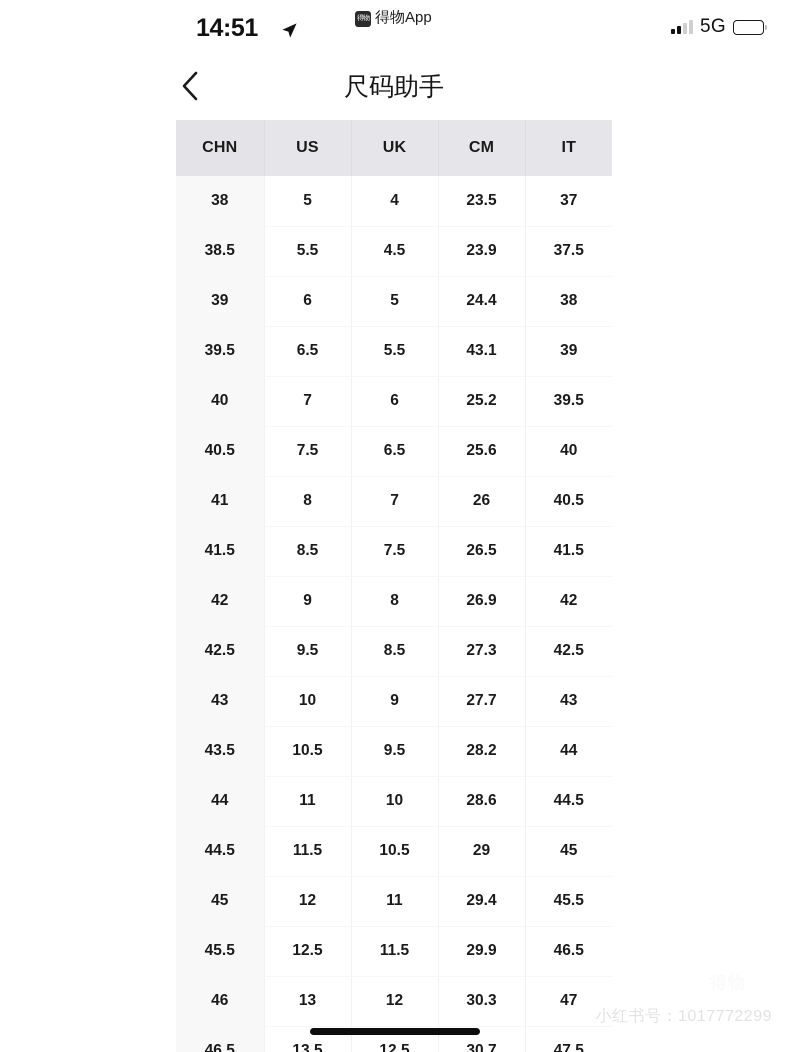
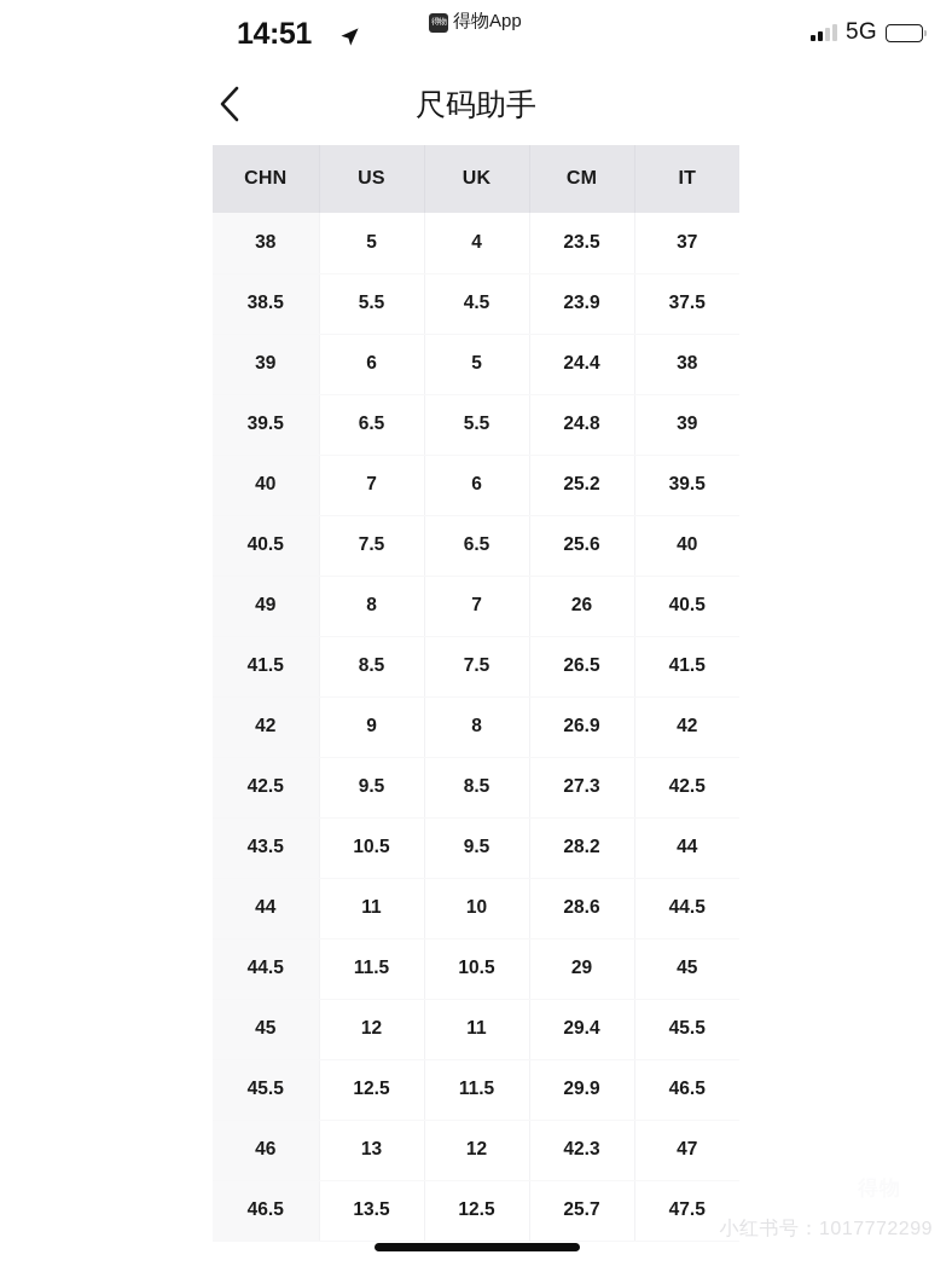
  14:51
  得物App
  5G
  尺码助手
  CHN	US	UK	CM	IT
  38	5	4	23.5	37
  38.5	5.5	4.5	23.9	37.5
  39	6	5	24.4	38
- 39.5	6.5	5.5	43.1	39
+ 39.5	6.5	5.5	24.8	39
  40	7	6	25.2	39.5
  40.5	7.5	6.5	25.6	40
- 41	8	7	26	40.5
+ 49	8	7	26	40.5
  41.5	8.5	7.5	26.5	41.5
  42	9	8	26.9	42
  42.5	9.5	8.5	27.3	42.5
- 43	10	9	27.7	43
  43.5	10.5	9.5	28.2	44
  44	11	10	28.6	44.5
  44.5	11.5	10.5	29	45
  45	12	11	29.4	45.5
  45.5	12.5	11.5	29.9	46.5
- 46	13	12	30.3	47
+ 46	13	12	42.3	47
- 46.5	13.5	12.5	30.7	47.5
+ 46.5	13.5	12.5	25.7	47.5
  小红书号：1017772299
